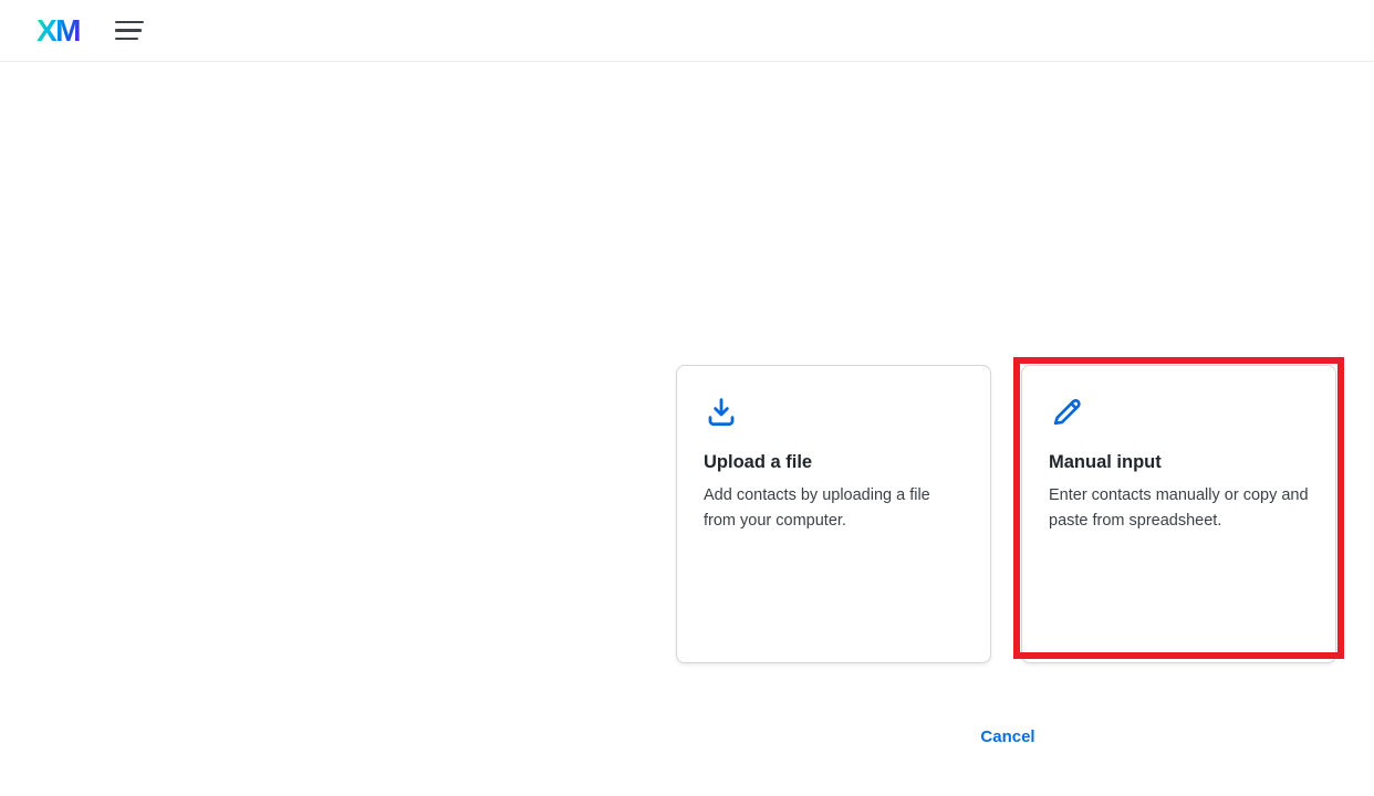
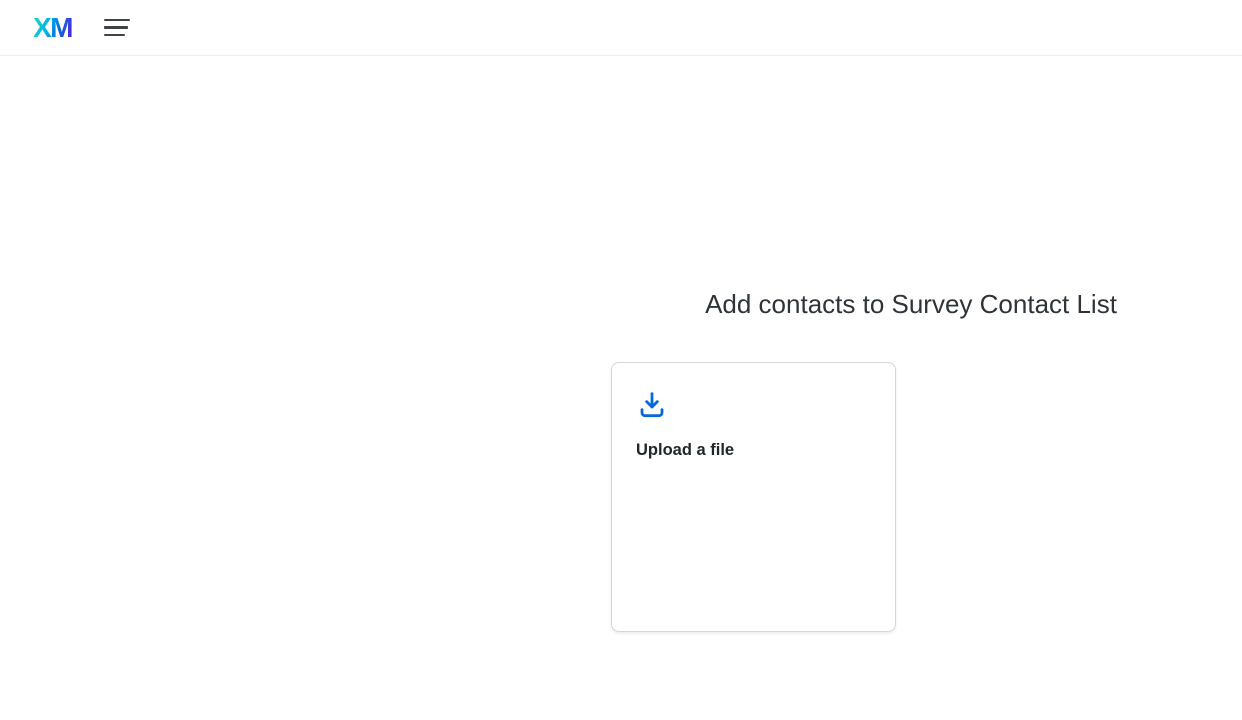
  XM
+ Add contacts to Survey Contact List
  Upload a file
- Add contacts by uploading a file from your computer.
- Manual input
- Enter contacts manually or copy and paste from spreadsheet.
- Cancel
